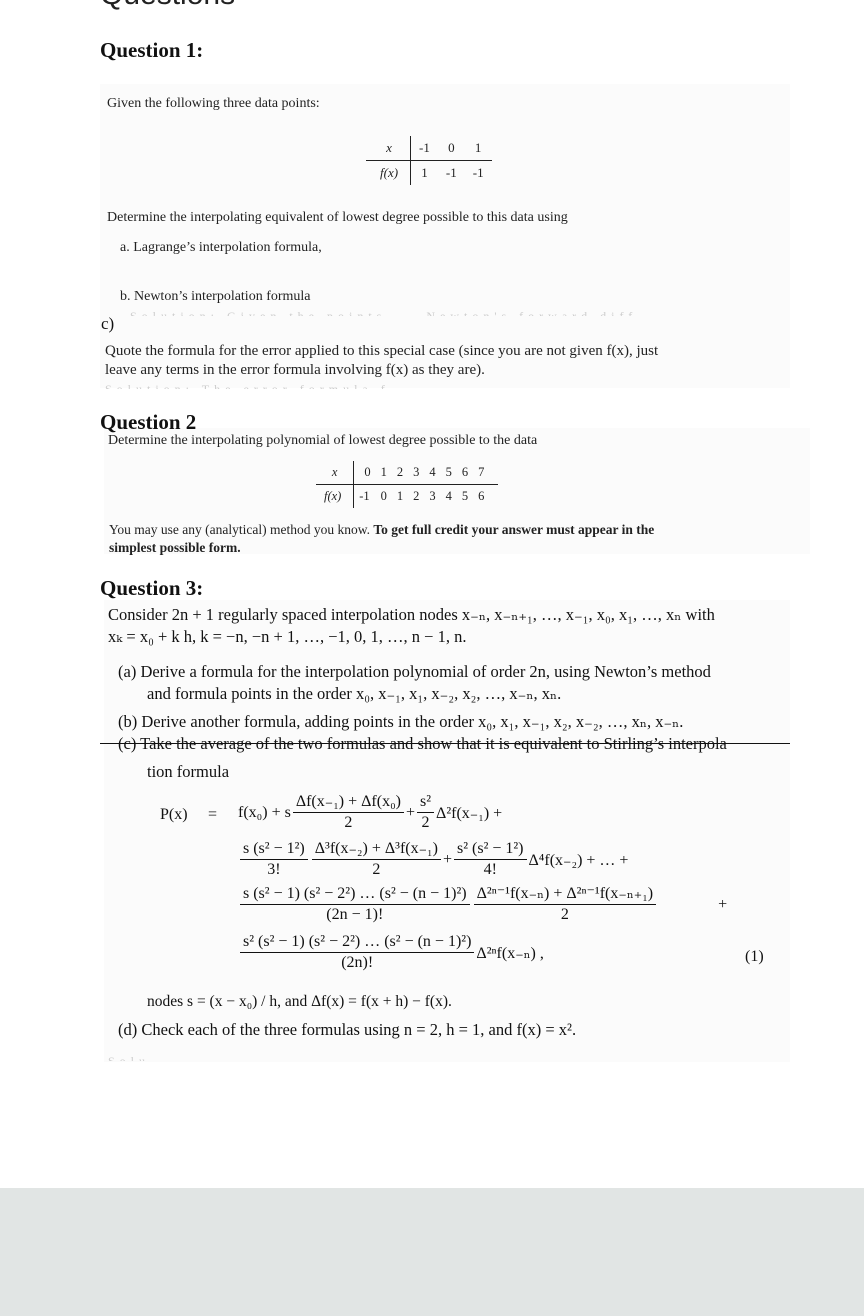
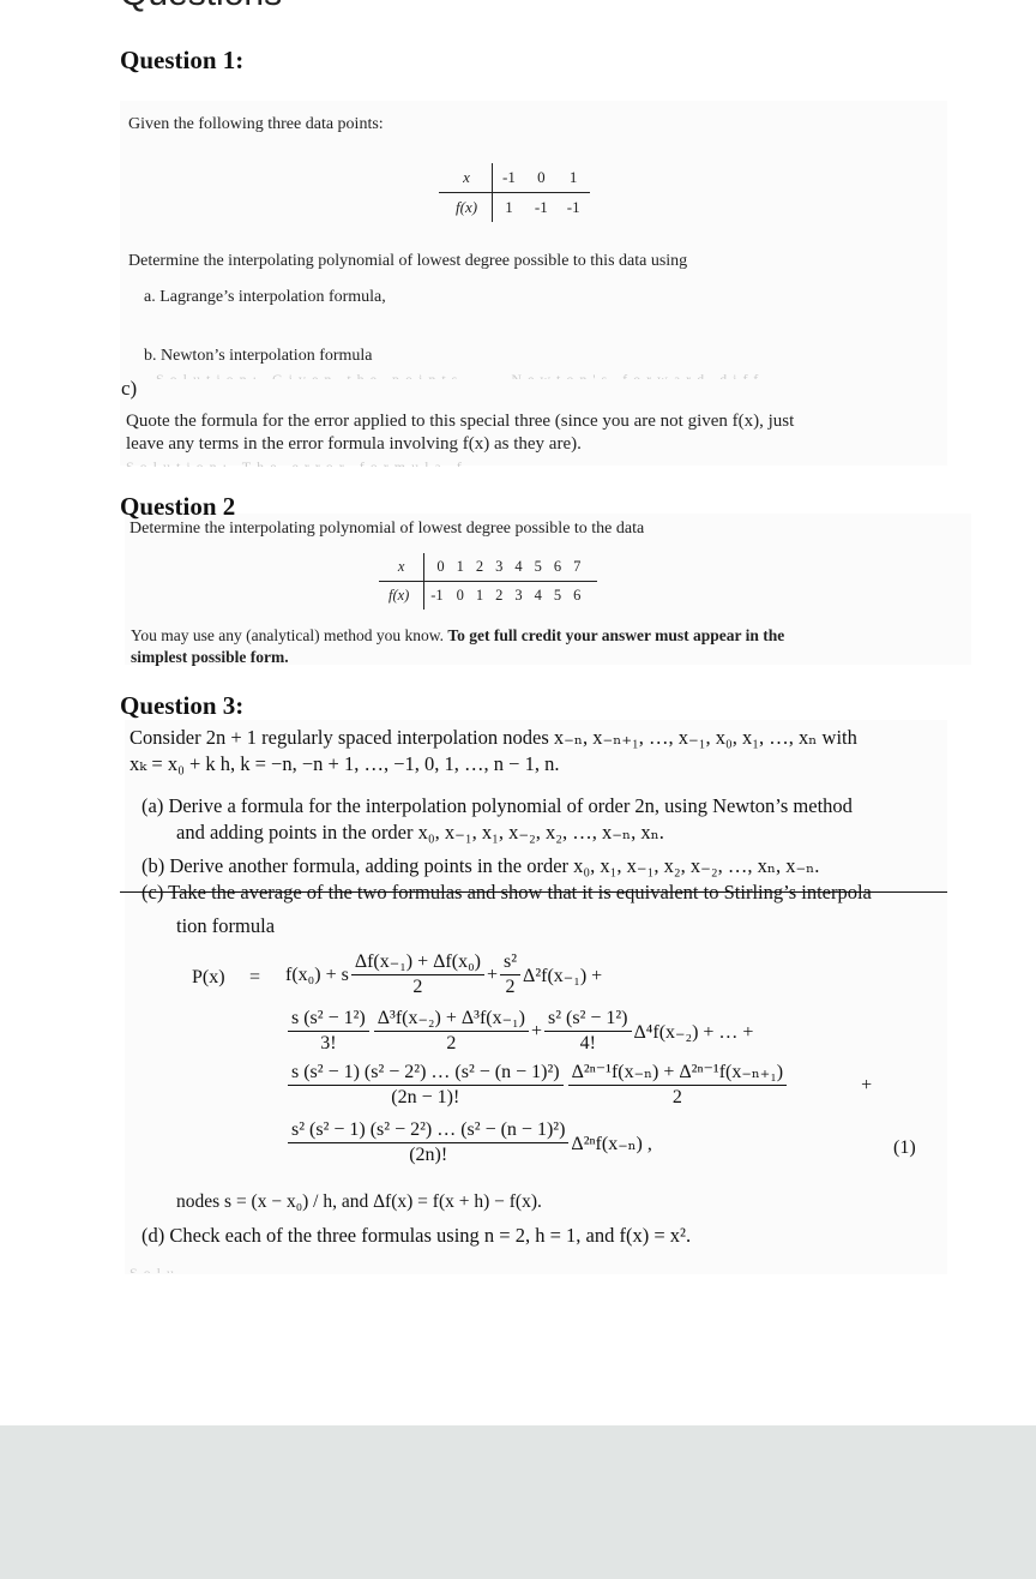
  Question 1:
  Given the following three data points:
  x	-1	0	1
  f(x)	1	-1	-1
- Determine the interpolating equivalent of lowest degree possible to this data using
+ Determine the interpolating polynomial of lowest degree possible to this data using
  a. Lagrange’s interpolation formula,
  b. Newton’s interpolation formula
  c)
- Quote the formula for the error applied to this special case (since you are not given f(x), just
+ Quote the formula for the error applied to this special three (since you are not given f(x), just
  leave any terms in the error formula involving f(x) as they are).
  Question 2
  Determine the interpolating polynomial of lowest degree possible to the data
  x	0	1	2	3	4	5	6	7
  f(x)	-1	0	1	2	3	4	5	6
  You may use any (analytical) method you know. To get full credit your answer must appear in the
  simplest possible form.
  Question 3:
  Consider 2n + 1 regularly spaced interpolation nodes x₋ₙ, x₋ₙ₊₁, …, x₋₁, x₀, x₁, …, xₙ with
  xₖ = x₀ + k h, k = −n, −n + 1, …, −1, 0, 1, …, n − 1, n.
  (a) Derive a formula for the interpolation polynomial of order 2n, using Newton’s method
- and formula points in the order x₀, x₋₁, x₁, x₋₂, x₂, …, x₋ₙ, xₙ.
+ and adding points in the order x₀, x₋₁, x₁, x₋₂, x₂, …, x₋ₙ, xₙ.
  (b) Derive another formula, adding points in the order x₀, x₁, x₋₁, x₂, x₋₂, …, xₙ, x₋ₙ.
  (c) Take the average of the two formulas and show that it is equivalent to Stirling’s interpola
  tion formula
  P(x)
  =
  f(x₀) + s
  Δf(x₋₁) + Δf(x₀)
  2
  +
  s²
  2
  Δ²f(x₋₁) +
  s (s² − 1²)
  3!
  Δ³f(x₋₂) + Δ³f(x₋₁)
  2
  +
  s² (s² − 1²)
  4!
  Δ⁴f(x₋₂) + … +
  s (s² − 1) (s² − 2²) … (s² − (n − 1)²)
  (2n − 1)!
  Δ²ⁿ⁻¹f(x₋ₙ) + Δ²ⁿ⁻¹f(x₋ₙ₊₁)
  2
  +
  s² (s² − 1) (s² − 2²) … (s² − (n − 1)²)
  (2n)!
  Δ²ⁿf(x₋ₙ) ,
  (1)
  nodes s = (x − x₀) / h, and Δf(x) = f(x + h) − f(x).
  (d) Check each of the three formulas using n = 2, h = 1, and f(x) = x².
